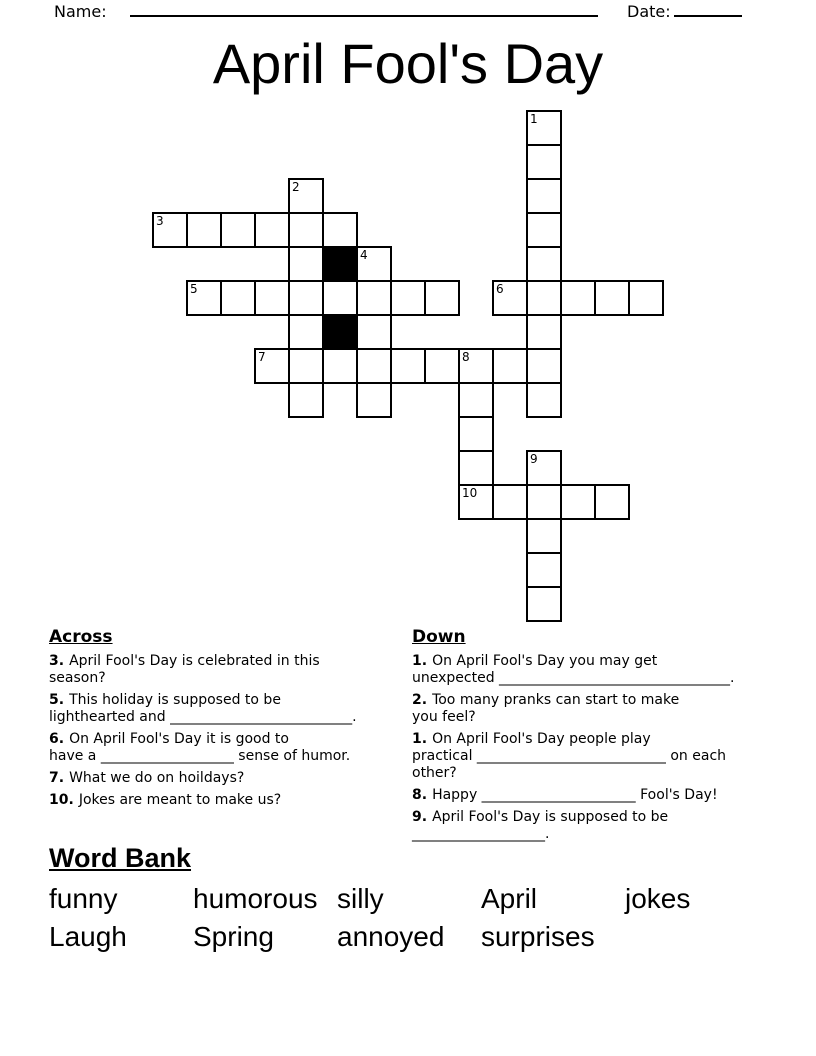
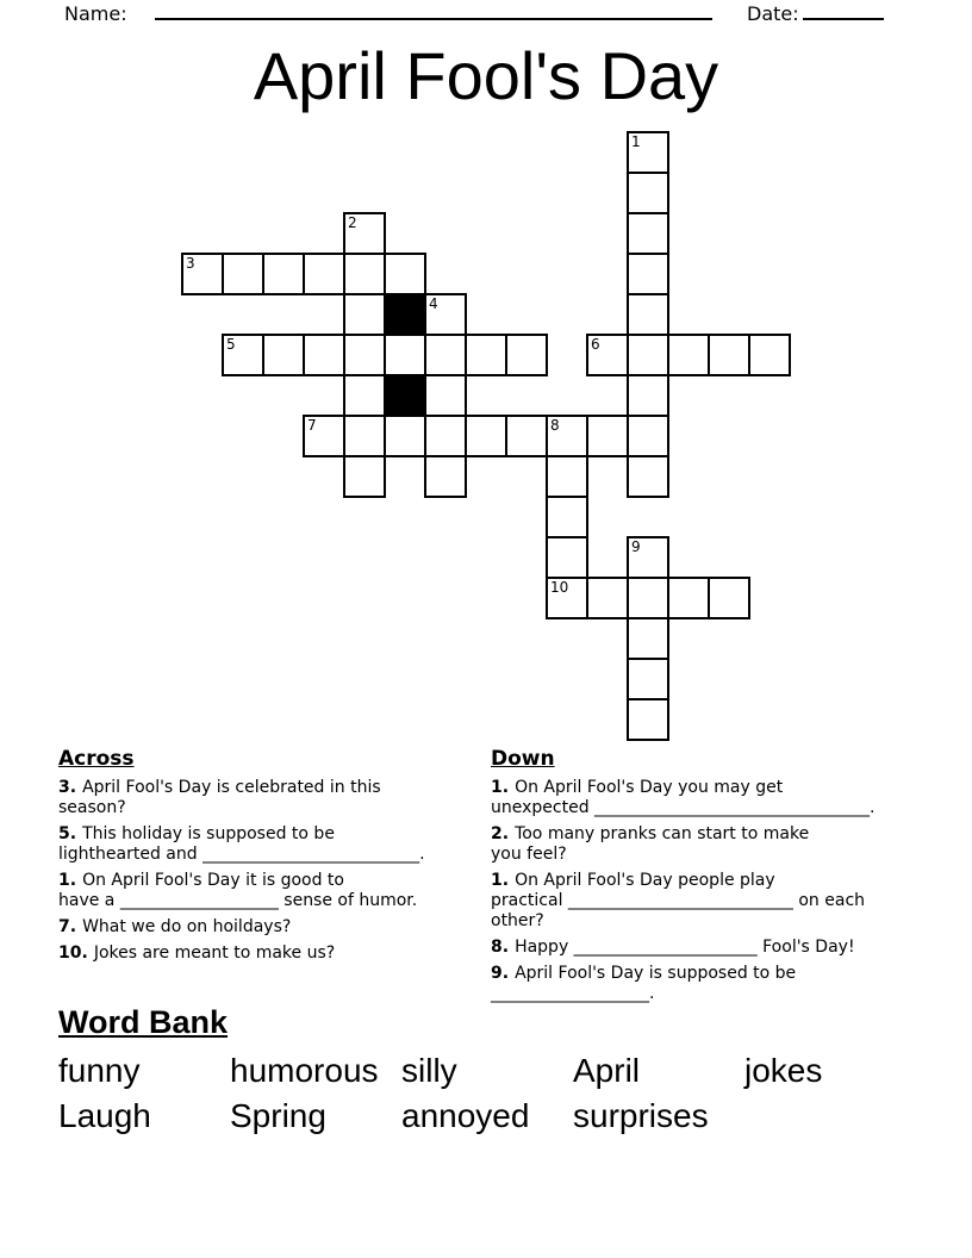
  Name:
  Date:
  April Fool's Day
  1
  2
  3
  4
  5
  6
  7
  8
  9
  10
  Across
  3. April Fool's Day is celebrated in this
  season?
  5. This holiday is supposed to be
  lighthearted and __________________________.
- 6. On April Fool's Day it is good to
+ 1. On April Fool's Day it is good to
  have a ___________________ sense of humor.
  7. What we do on hoildays?
  10. Jokes are meant to make us?
  Down
  1. On April Fool's Day you may get
  unexpected _________________________________.
  2. Too many pranks can start to make
  you feel?
  1. On April Fool's Day people play
  practical ___________________________ on each
  other?
  8. Happy ______________________ Fool's Day!
  9. April Fool's Day is supposed to be
  ___________________.
  Word Bank
  funny
  humorous
  silly
  April
  jokes
  Laugh
  Spring
  annoyed
  surprises
